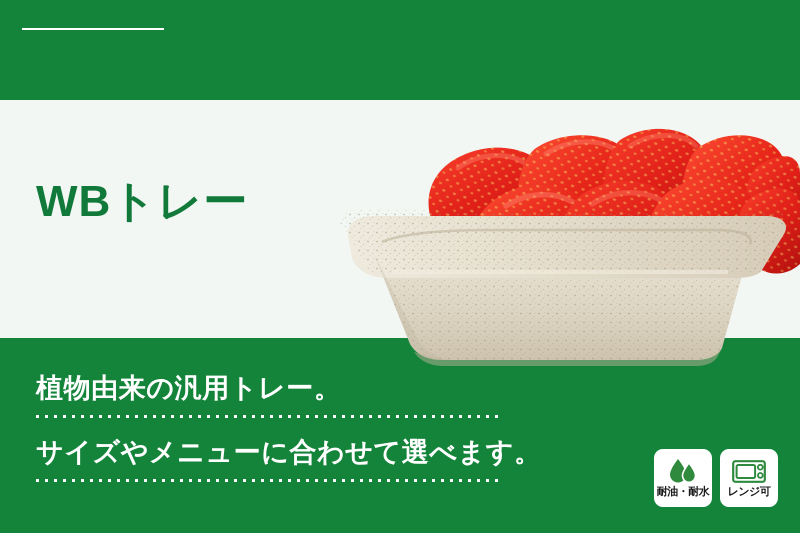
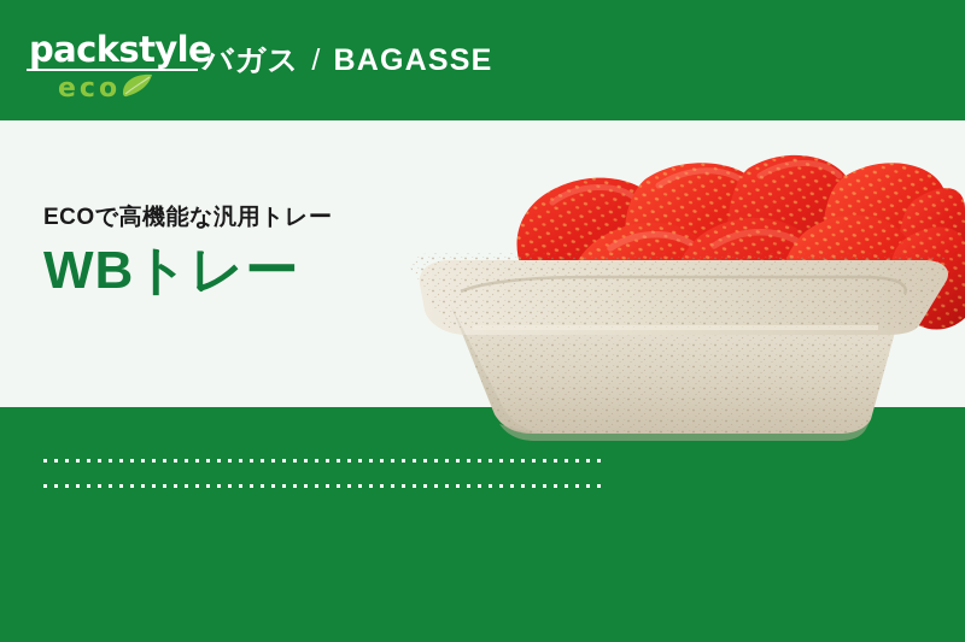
+ packstyle
+ eco
+ バガス
+ /
+ BAGASSE
+ ECOで高機能な汎用トレー
  WBトレー
- 植物由来の汎用トレー。
- サイズやメニューに合わせて選べます。
- 耐油・耐水
- レンジ可
